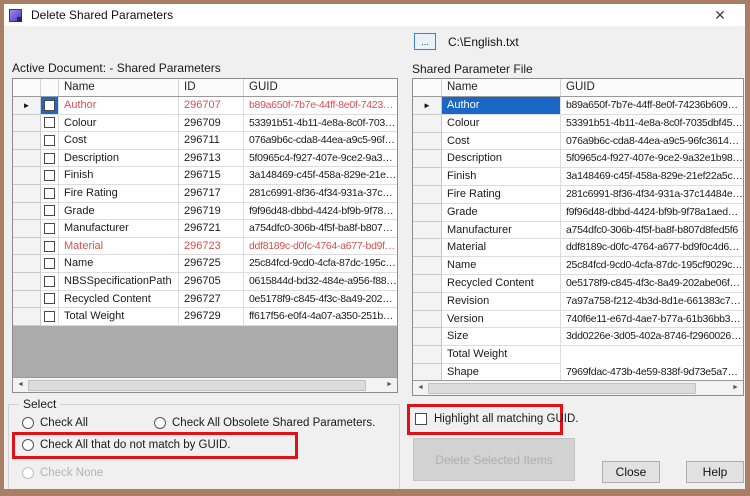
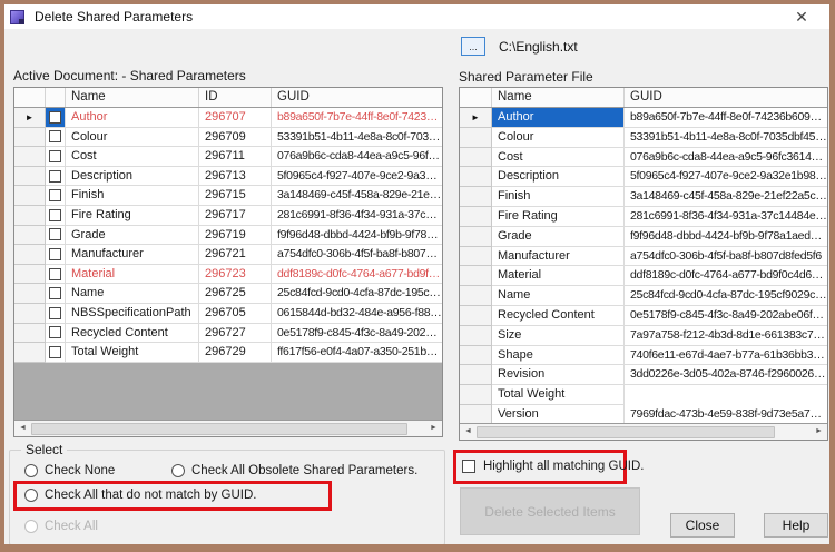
  Delete Shared Parameters
  ✕
  Active Document: - Shared Parameters
  Name
  ID
  GUID
  ►
  Author
  296707
  b89a650f-7b7e-44ff-8e0f-74236b6
  Colour
  296709
  53391b51-4b11-4e8a-8c0f-7035d
  Cost
  296711
  076a9b6c-cda8-44ea-a9c5-96fc3
  Description
  296713
  5f0965c4-f927-407e-9ce2-9a32e1
  Finish
  296715
  3a148469-c45f-458a-829e-21ef22
  Fire Rating
  296717
  281c6991-8f36-4f34-931a-37c144
  Grade
  296719
  f9f96d48-dbbd-4424-bf9b-9f78a1a
  Manufacturer
  296721
  a754dfc0-306b-4f5f-ba8f-b807d8f
  Material
  296723
  ddf8189c-d0fc-4764-a677-bd9f0c
  Name
  296725
  25c84fcd-9cd0-4cfa-87dc-195cf90
  NBSSpecificationPath
  296705
  0615844d-bd32-484e-a956-f886a
  Recycled Content
  296727
  0e5178f9-c845-4f3c-8a49-202abe
  Total Weight
  296729
  ff617f56-e0f4-4a07-a350-251b83b
  ...
  C:\English.txt
  Shared Parameter File
  Name
  GUID
  ►
  Author
  b89a650f-7b7e-44ff-8e0f-74236b609694
  Colour
  53391b51-4b11-4e8a-8c0f-7035dbf454f
  Cost
  076a9b6c-cda8-44ea-a9c5-96fc3614bc2
  Description
  5f0965c4-f927-407e-9ce2-9a32e1b983d
  Finish
  3a148469-c45f-458a-829e-21ef22a5cf2f
  Fire Rating
  281c6991-8f36-4f34-931a-37c14484ee7
  Grade
  f9f96d48-dbbd-4424-bf9b-9f78a1aed5d0
  Manufacturer
  a754dfc0-306b-4f5f-ba8f-b807d8fed5f6
  Material
  ddf8189c-d0fc-4764-a677-bd9f0c4d6a2d
  Name
  25c84fcd-9cd0-4cfa-87dc-195cf9029c30
  Recycled Content
  0e5178f9-c845-4f3c-8a49-202abe06f6b
- Revision
+ Size
  7a97a758-f212-4b3d-8d1e-661383c79e
- Version
+ Shape
  740f6e11-e67d-4ae7-b77a-61b36bb37b
- Size
+ Revision
  3dd0226e-3d05-402a-8746-f296002671
  Total Weight
- Shape
+ Version
  7969fdac-473b-4e59-838f-9d73e5a7429
  Select
- Check All
+ Check None
  Check All Obsolete Shared Parameters.
  Check All that do not match by GUID.
- Check None
+ Check All
  Highlight all matching GUID.
  Delete Selected Items
  Close
  Help
